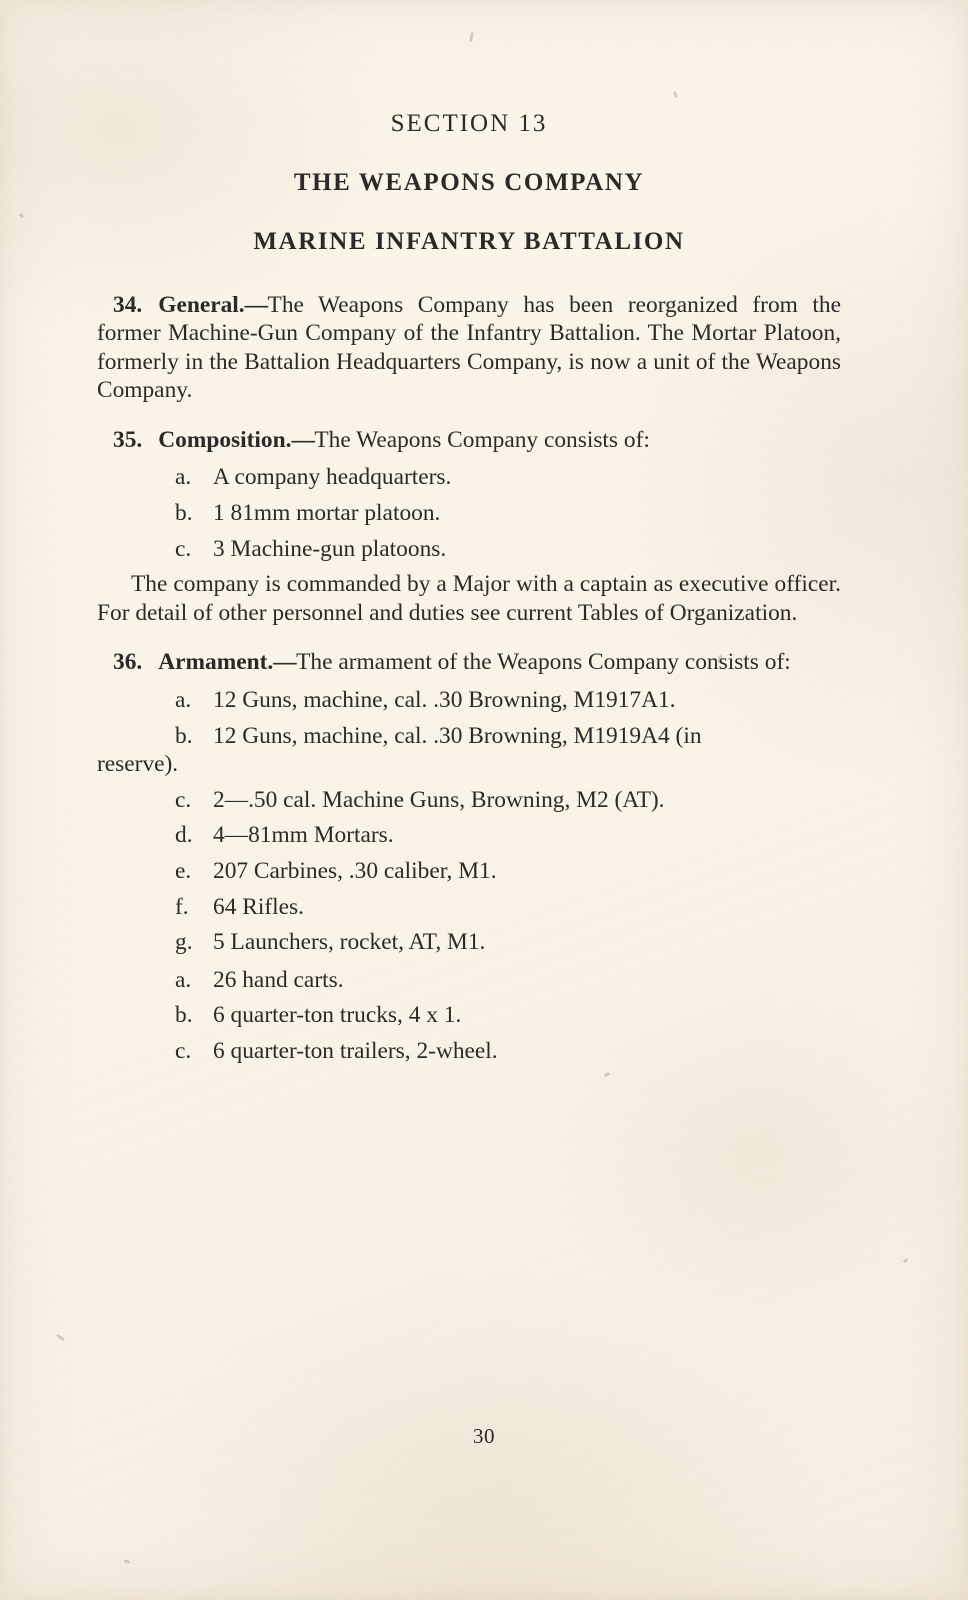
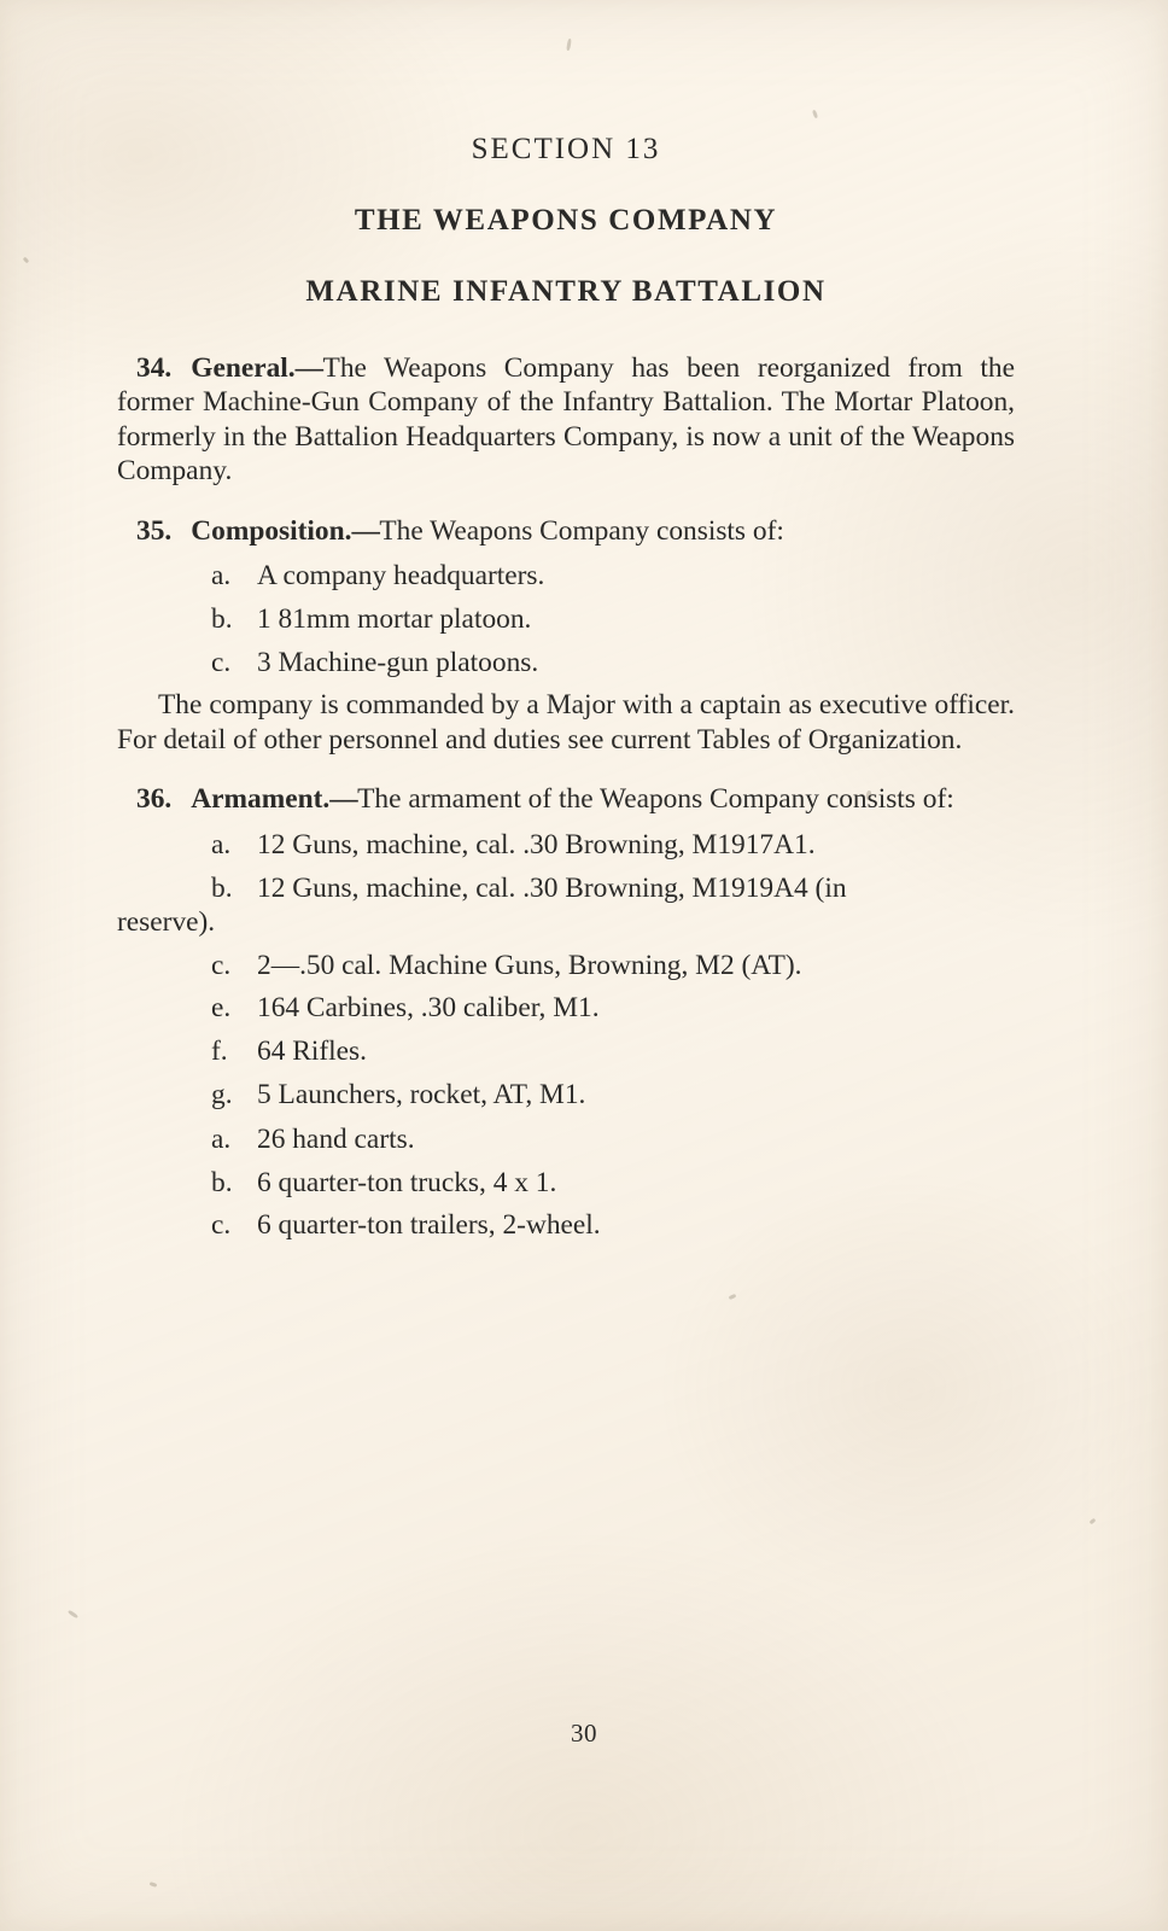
  SECTION 13
  THE WEAPONS COMPANY
  MARINE INFANTRY BATTALION
  34. General.—The Weapons Company has been reorganized from the former Machine-Gun Company of the Infantry Battalion. The Mortar Platoon, formerly in the Battalion Headquarters Company, is now a unit of the Weapons Company.
  35. Composition.—The Weapons Company consists of:
  a.
  A company headquarters.
  b.
  1 81mm mortar platoon.
  c.
  3 Machine-gun platoons.
  The company is commanded by a Major with a captain as executive officer. For detail of other personnel and duties see current Tables of Organization.
  36. Armament.—The armament of the Weapons Company consists of:
  a.
  12 Guns, machine, cal. .30 Browning, M1917A1.
  b.
  12 Guns, machine, cal. .30 Browning, M1919A4 (in
  reserve).
  c.
  2—.50 cal. Machine Guns, Browning, M2 (AT).
- d.
- 4—81mm Mortars.
  e.
- 207 Carbines, .30 caliber, M1.
+ 164 Carbines, .30 caliber, M1.
  f.
  64 Rifles.
  g.
  5 Launchers, rocket, AT, M1.
  a.
  26 hand carts.
  b.
  6 quarter-ton trucks, 4 x 1.
  c.
  6 quarter-ton trailers, 2-wheel.
  30
